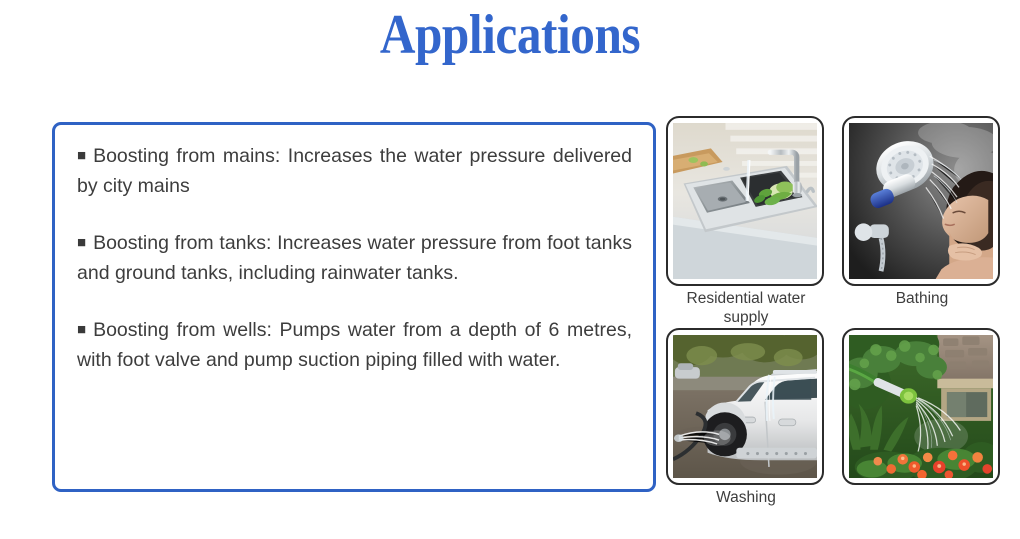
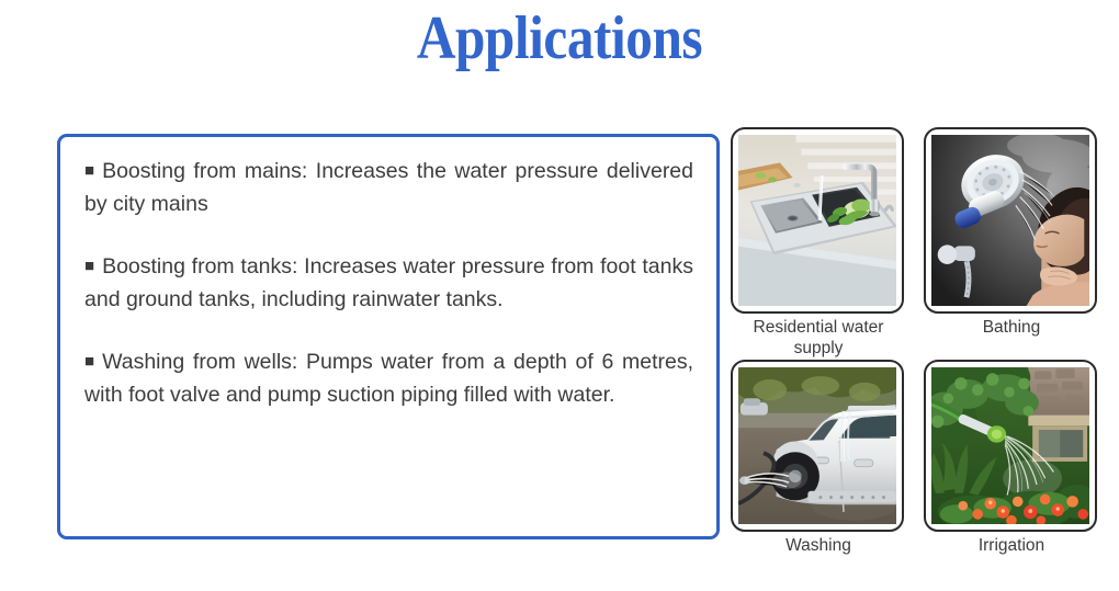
  Applications
  ■ Boosting from mains: Increases the water pressure delivered by city mains
  ■ Boosting from tanks: Increases water pressure from foot tanks and ground tanks, including rainwater tanks.
- ■ Boosting from wells: Pumps water from a depth of 6 metres, with foot valve and pump suction piping filled with water.
+ ■ Washing from wells: Pumps water from a depth of 6 metres, with foot valve and pump suction piping filled with water.
  Residential water supply
  Bathing
  Washing
+ Irrigation
